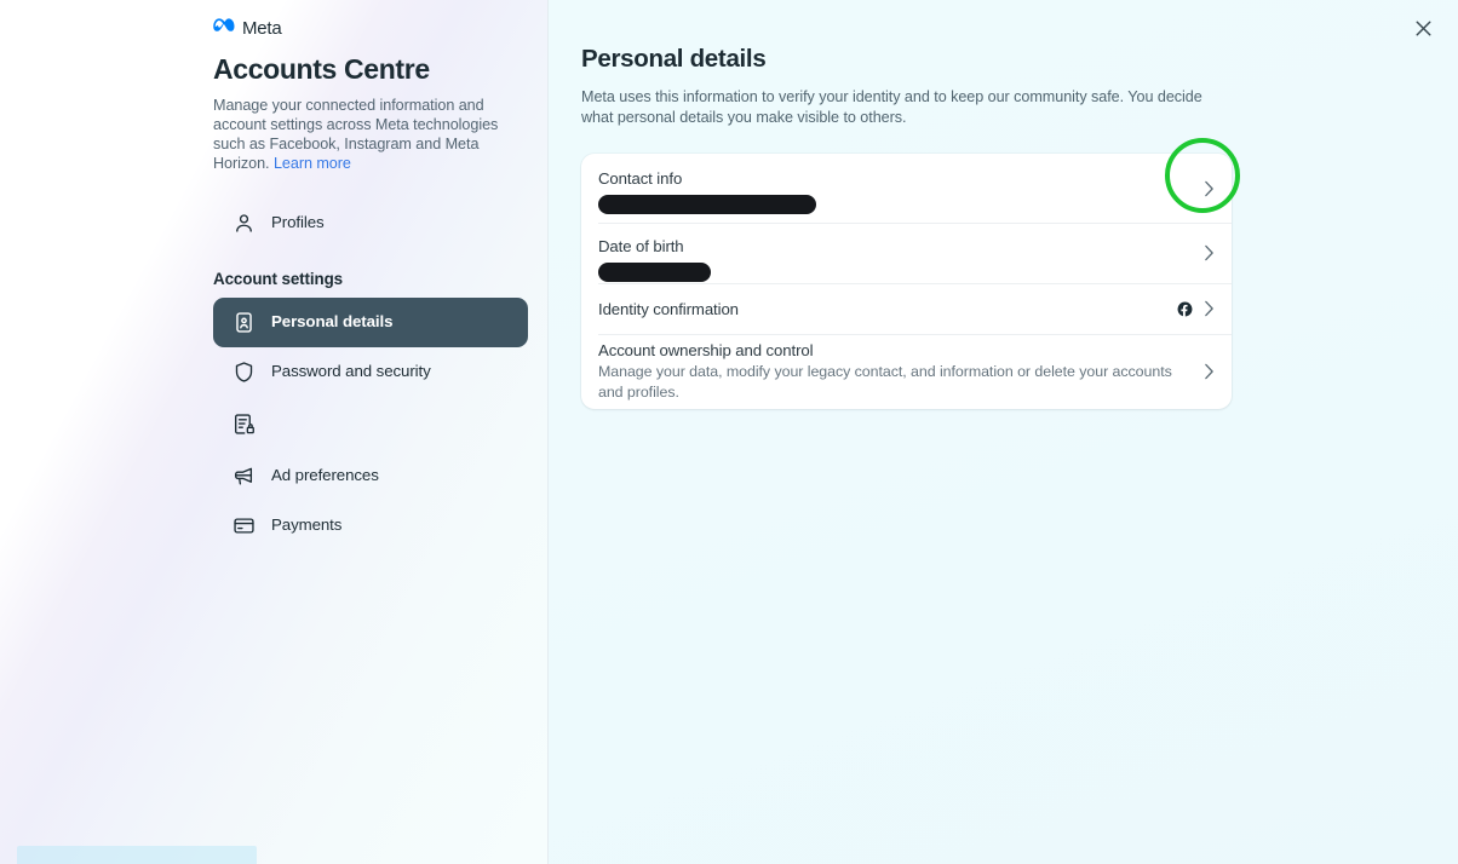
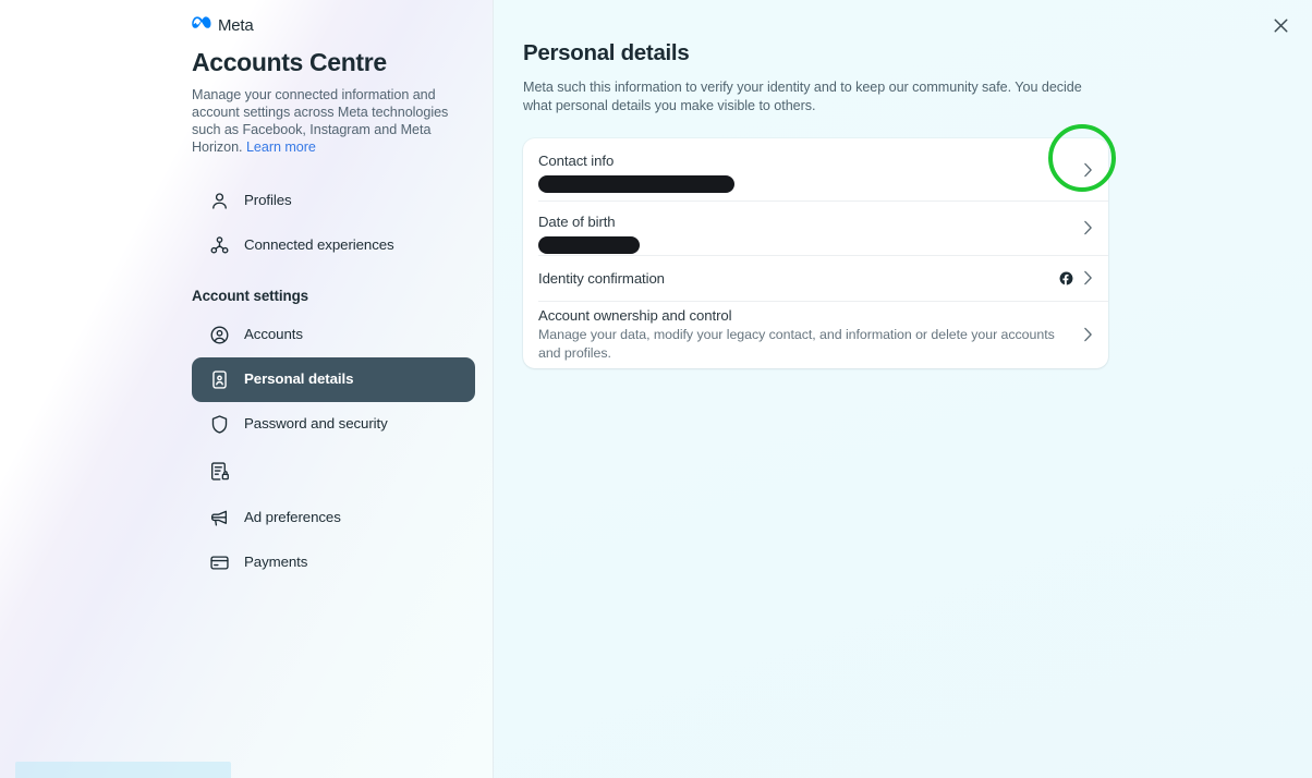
  Meta
  Accounts Centre
  Manage your connected information and account settings across Meta technologies such as Facebook, Instagram and Meta Horizon. Learn more
  Profiles
+ Connected experiences
  Account settings
+ Accounts
  Personal details
  Password and security
  Ad preferences
  Payments
  Personal details
- Meta uses this information to verify your identity and to keep our community safe. You decide what personal details you make visible to others.
+ Meta such this information to verify your identity and to keep our community safe. You decide what personal details you make visible to others.
  Contact info
  Date of birth
  Identity confirmation
  Account ownership and control
  Manage your data, modify your legacy contact, and information or delete your accounts and profiles.
